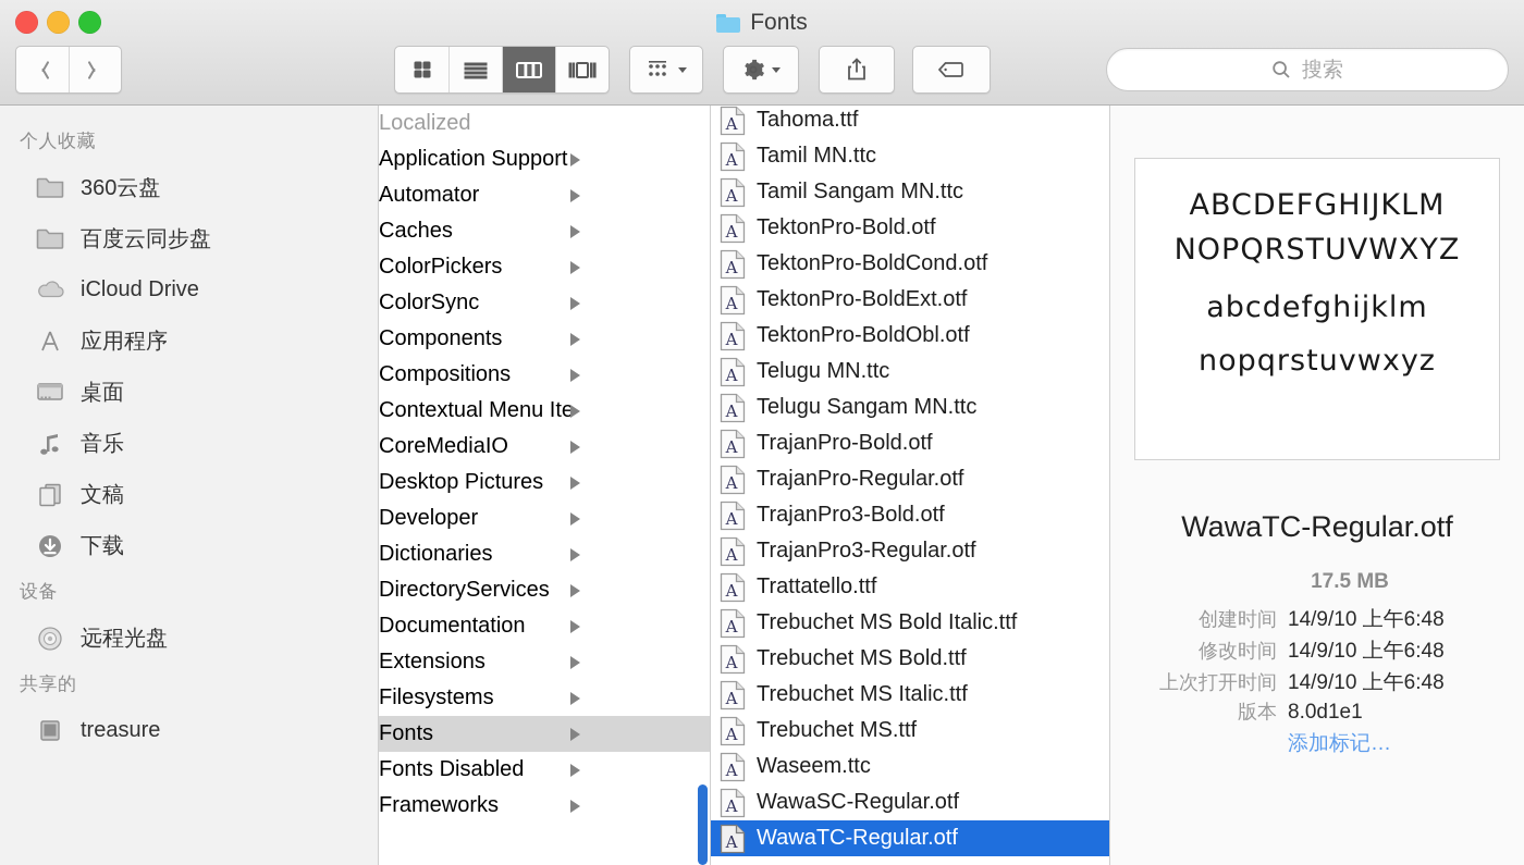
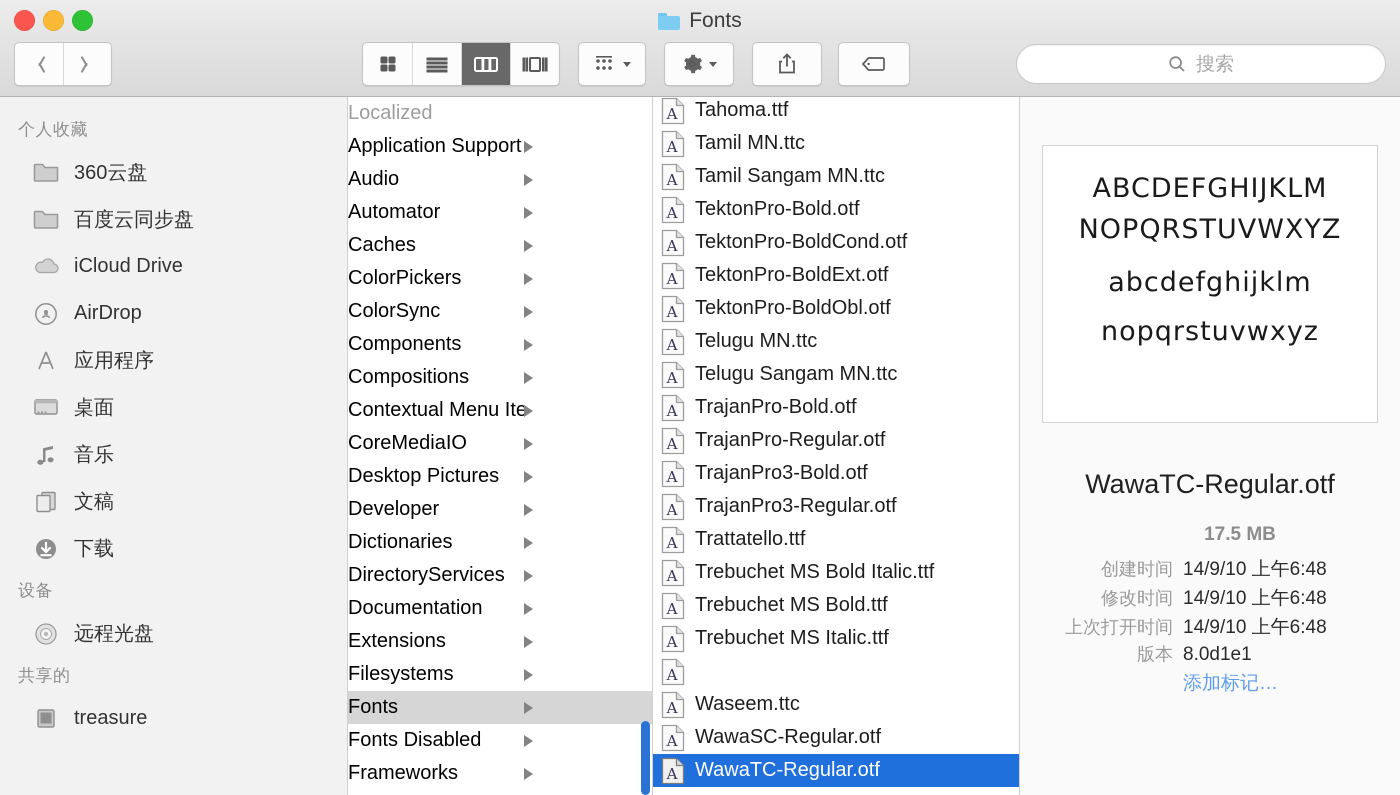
  Fonts
  搜索
  个人收藏
  360云盘
  百度云同步盘
  iCloud Drive
+ AirDrop
  应用程序
  桌面
  音乐
  文稿
  下载
  设备
  远程光盘
  共享的
  treasure
  Localized
  Application Support
+ Audio
  Automator
  Caches
  ColorPickers
  ColorSync
  Components
  Compositions
  Contextual Menu Ite
  CoreMediaIO
  Desktop Pictures
  Developer
  Dictionaries
  DirectoryServices
  Documentation
  Extensions
  Filesystems
  Fonts
  Fonts Disabled
  Frameworks
  A
  Tahoma.ttf
  A
  Tamil MN.ttc
  A
  Tamil Sangam MN.ttc
  A
  TektonPro-Bold.otf
  A
  TektonPro-BoldCond.otf
  A
  TektonPro-BoldExt.otf
  A
  TektonPro-BoldObl.otf
  A
  Telugu MN.ttc
  A
  Telugu Sangam MN.ttc
  A
  TrajanPro-Bold.otf
  A
  TrajanPro-Regular.otf
  A
  TrajanPro3-Bold.otf
  A
  TrajanPro3-Regular.otf
  A
  Trattatello.ttf
  A
  Trebuchet MS Bold Italic.ttf
  A
  Trebuchet MS Bold.ttf
  A
  Trebuchet MS Italic.ttf
  A
- Trebuchet MS.ttf
  A
  Waseem.ttc
  A
  WawaSC-Regular.otf
  A
  WawaTC-Regular.otf
  ABCDEFGHIJKLM
  NOPQRSTUVWXYZ
  abcdefghijklm
  nopqrstuvwxyz
  WawaTC-Regular.otf
  17.5 MB
  创建时间
  14/9/10 上午6:48
  修改时间
  14/9/10 上午6:48
  上次打开时间
  14/9/10 上午6:48
  版本
  8.0d1e1
  添加标记…
